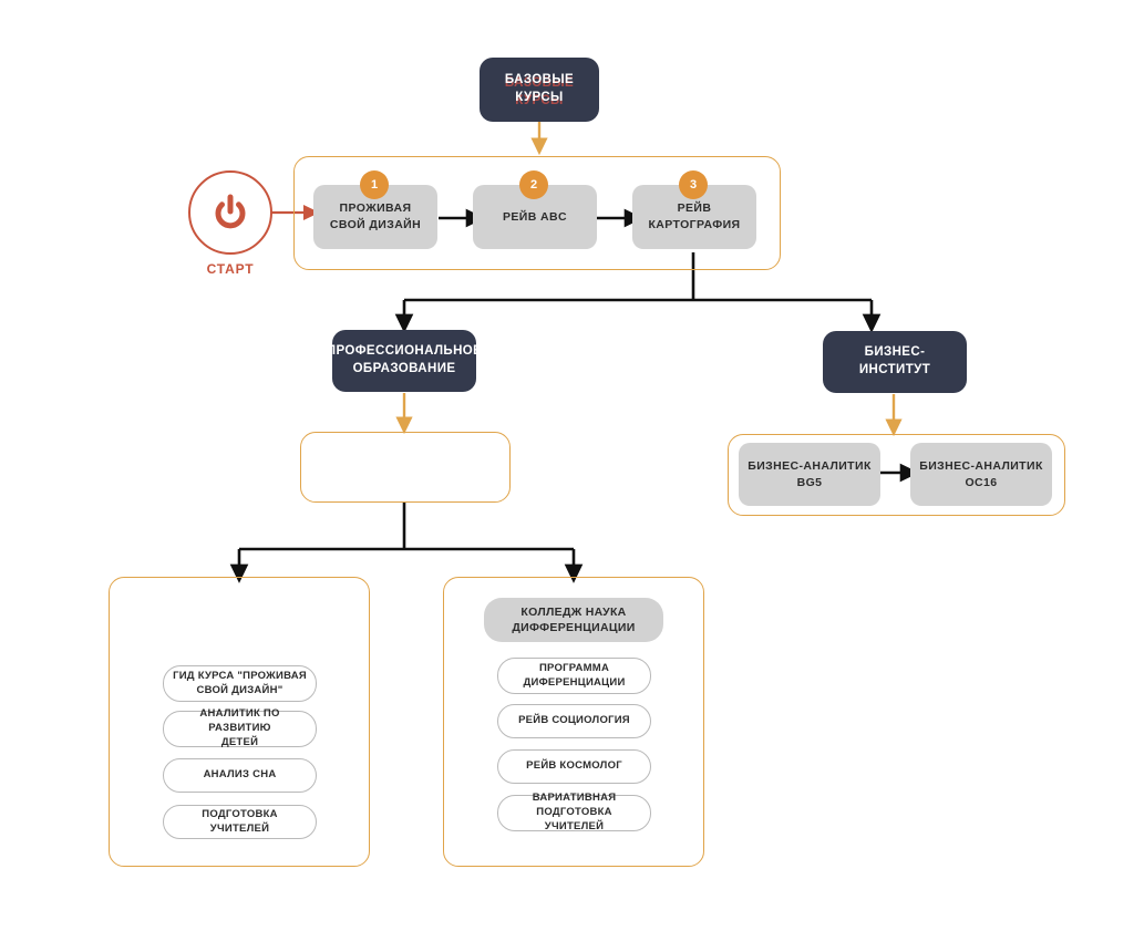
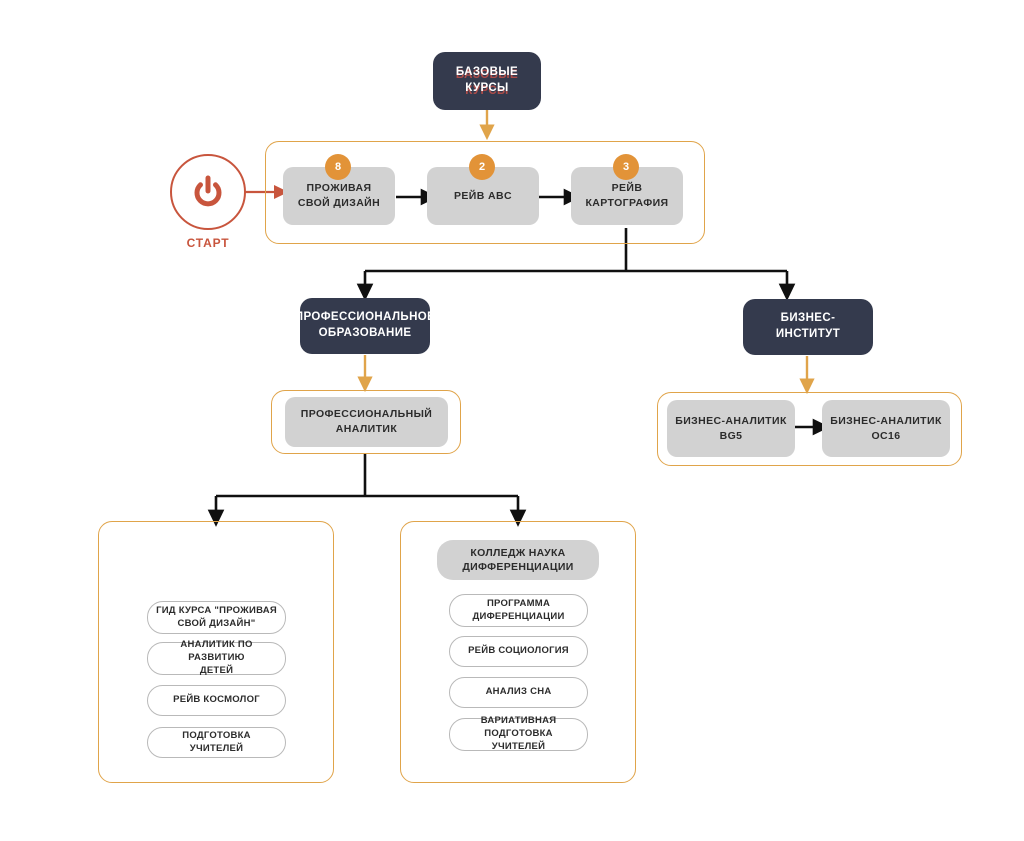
  БАЗОВЫЕ КУРСЫ
  СТАРТ
- 1
+ 8
  ПРОЖИВАЯ
  СВОЙ ДИЗАЙН
  2
  РЕЙВ ABC
  3
  РЕЙВ
  КАРТОГРАФИЯ
  ПРОФЕССИОНАЛЬНОЕ
  ОБРАЗОВАНИЕ
  БИЗНЕС-ИНСТИТУТ
+ ПРОФЕССИОНАЛЬНЫЙ
+ АНАЛИТИК
  БИЗНЕС-АНАЛИТИК
  BG5
  БИЗНЕС-АНАЛИТИК
  ОС16
  ГИД КУРСА "ПРОЖИВАЯ
  СВОЙ ДИЗАЙН"
  АНАЛИТИК ПО РАЗВИТИЮ
  ДЕТЕЙ
- АНАЛИЗ СНА
+ РЕЙВ КОСМОЛОГ
  ПОДГОТОВКА УЧИТЕЛЕЙ
  КОЛЛЕДЖ НАУКА
  ДИФФЕРЕНЦИАЦИИ
  ПРОГРАММА
  ДИФЕРЕНЦИАЦИИ
  РЕЙВ СОЦИОЛОГИЯ
- РЕЙВ КОСМОЛОГ
+ АНАЛИЗ СНА
  ВАРИАТИВНАЯ
  ПОДГОТОВКА УЧИТЕЛЕЙ
